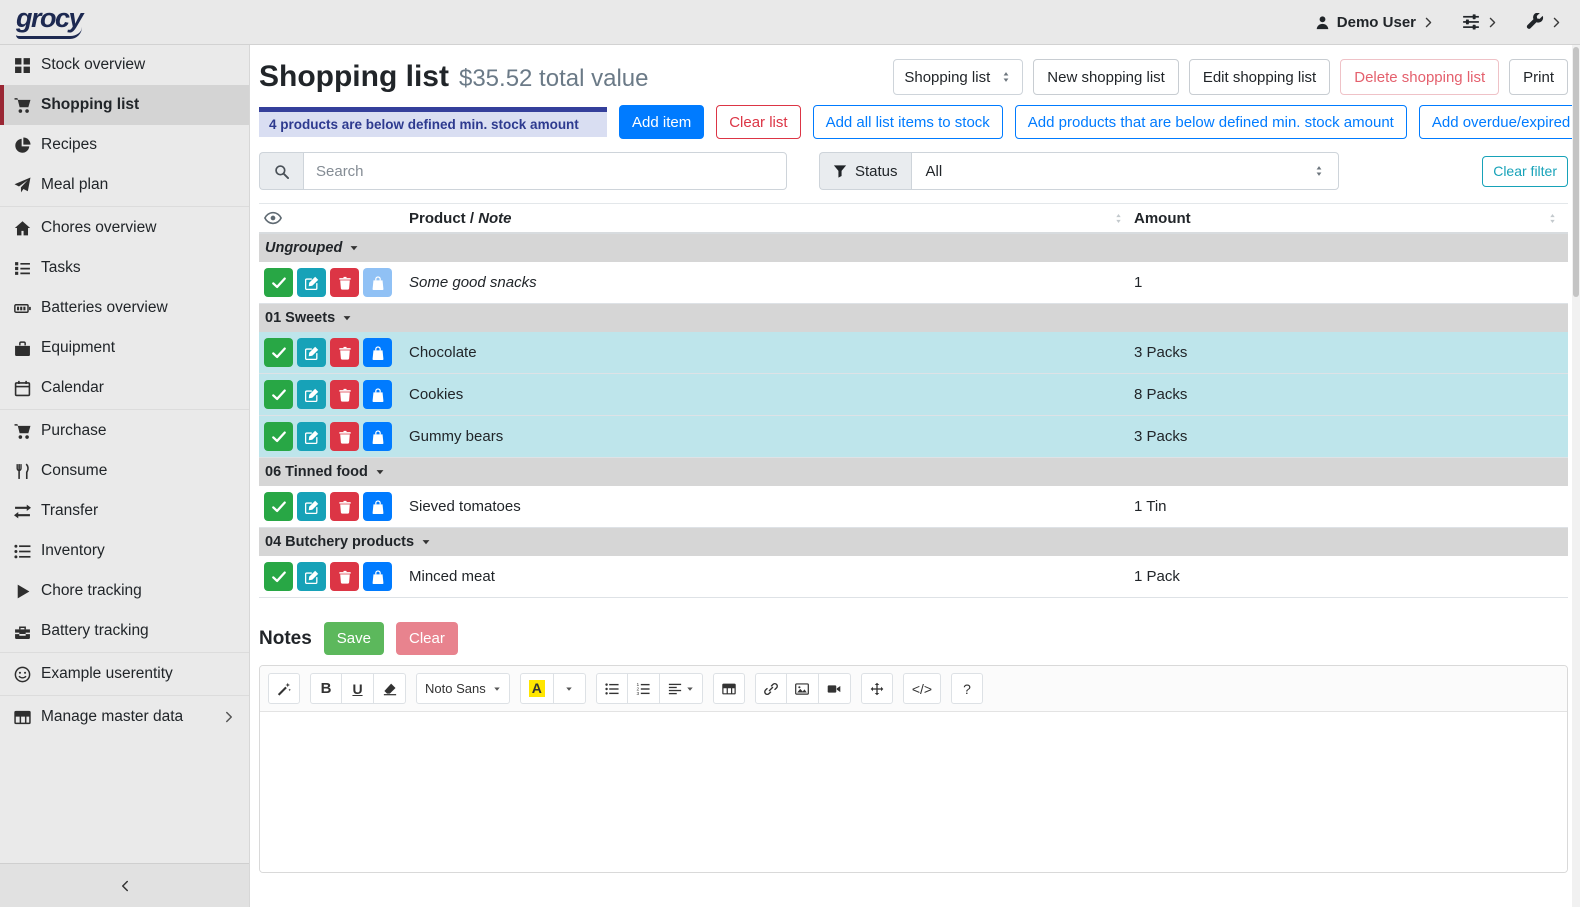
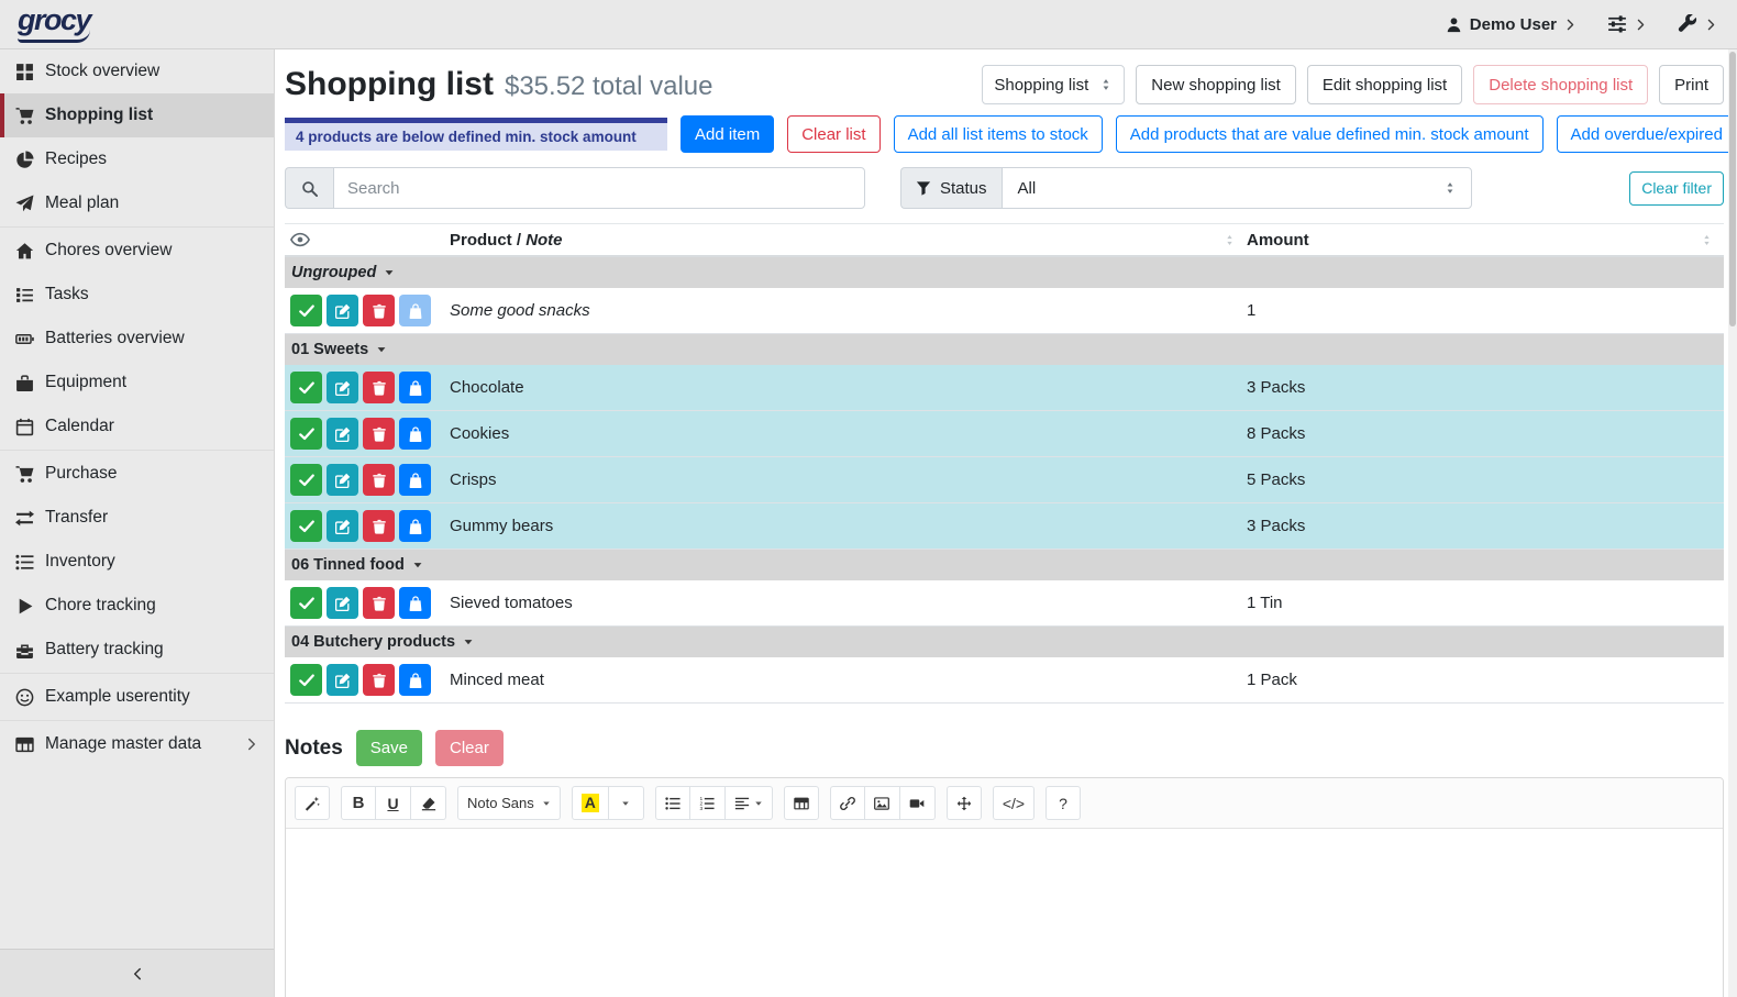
  grocy
  Demo User
  Stock overview
  Shopping list
  Recipes
  Meal plan
  Chores overview
  Tasks
  Batteries overview
  Equipment
  Calendar
  Purchase
- Consume
  Transfer
  Inventory
  Chore tracking
  Battery tracking
  Example userentity
  Manage master data
  Shopping list
  $35.52 total value
  Shopping list
  New shopping list
  Edit shopping list
  Delete shopping list
  Print
  4 products are below defined min. stock amount
  Add item
  Clear list
  Add all list items to stock
- Add products that are below defined min. stock amount
+ Add products that are value defined min. stock amount
  Search
  Status
  All
  Clear filter
  Product /
  Note
  Amount
  Ungrouped
  Some good snacks
  1
  01 Sweets
  Chocolate
  3 Packs
  Cookies
  8 Packs
+ Crisps
+ 5 Packs
  Gummy bears
  3 Packs
  06 Tinned food
  Sieved tomatoes
  1 Tin
  04 Butchery products
  Minced meat
  1 Pack
  Notes
  Save
  Clear
  B
  U
  Noto Sans
  A
  </>
  ?
